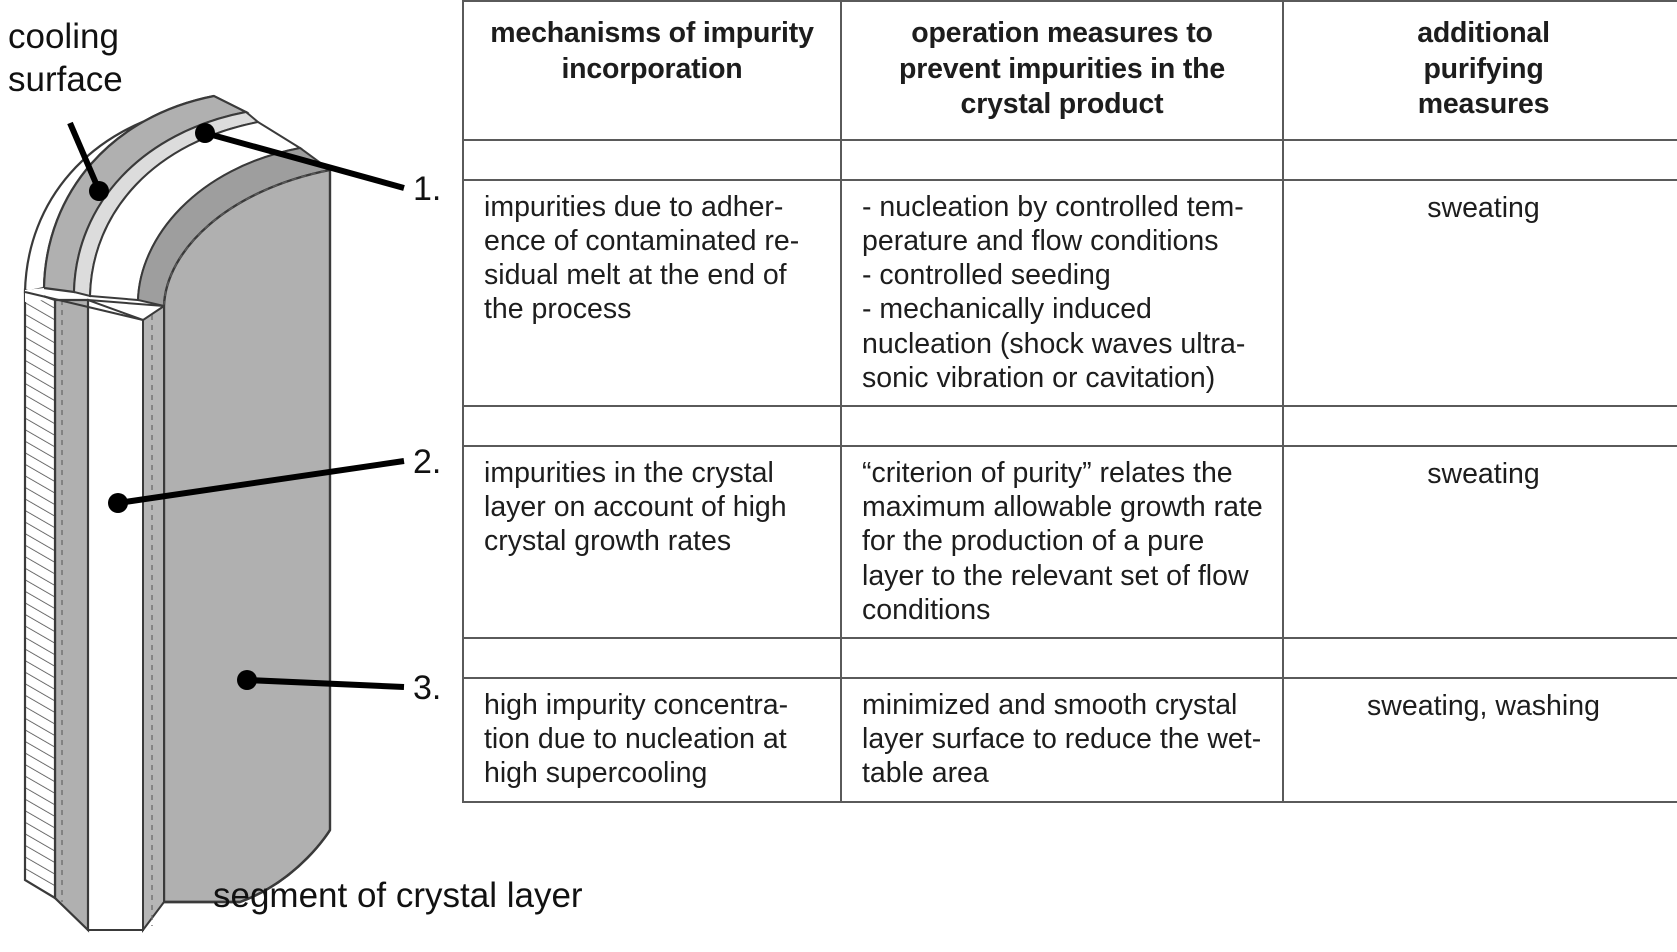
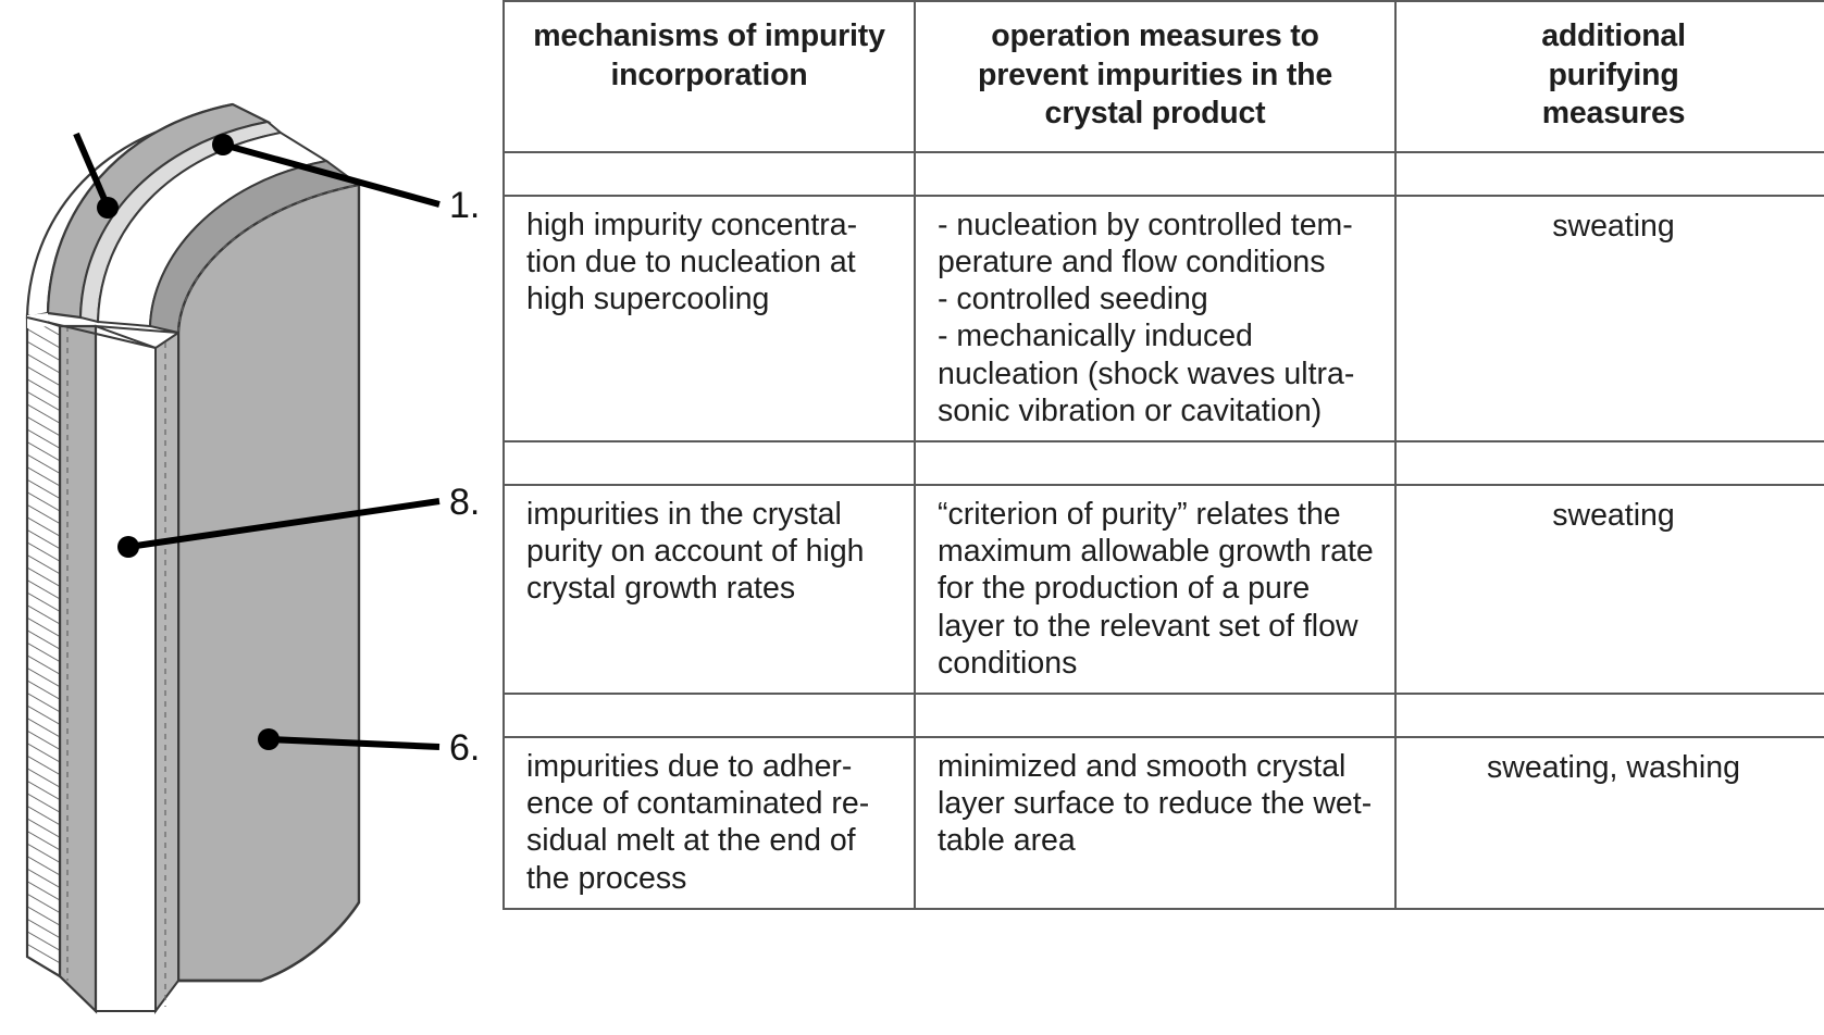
- cooling
- surface
- segment of crystal layer
  1.
- 2.
+ 8.
- 3.
+ 6.
  mechanisms of impurity incorporation	operation measures to prevent impurities in the crystal product	additional purifying measures
- impurities due to adher- ence of contaminated re- sidual melt at the end of the process	- nucleation by controlled tem- perature and flow conditions - controlled seeding - mechanically induced nucleation (shock waves ultra- sonic vibration or cavitation)	sweating
+ high impurity concentra- tion due to nucleation at high supercooling	- nucleation by controlled tem- perature and flow conditions - controlled seeding - mechanically induced nucleation (shock waves ultra- sonic vibration or cavitation)	sweating
- impurities in the crystal layer on account of high crystal growth rates	“criterion of purity” relates the maximum allowable growth rate for the production of a pure layer to the relevant set of flow conditions	sweating
+ impurities in the crystal purity on account of high crystal growth rates	“criterion of purity” relates the maximum allowable growth rate for the production of a pure layer to the relevant set of flow conditions	sweating
- high impurity concentra- tion due to nucleation at high supercooling	minimized and smooth crystal layer surface to reduce the wet- table area	sweating, washing
+ impurities due to adher- ence of contaminated re- sidual melt at the end of the process	minimized and smooth crystal layer surface to reduce the wet- table area	sweating, washing
